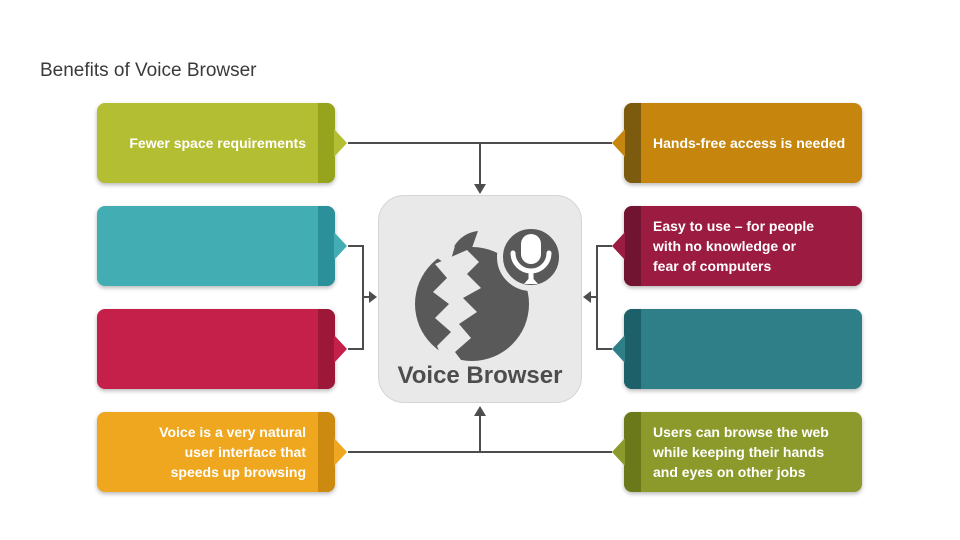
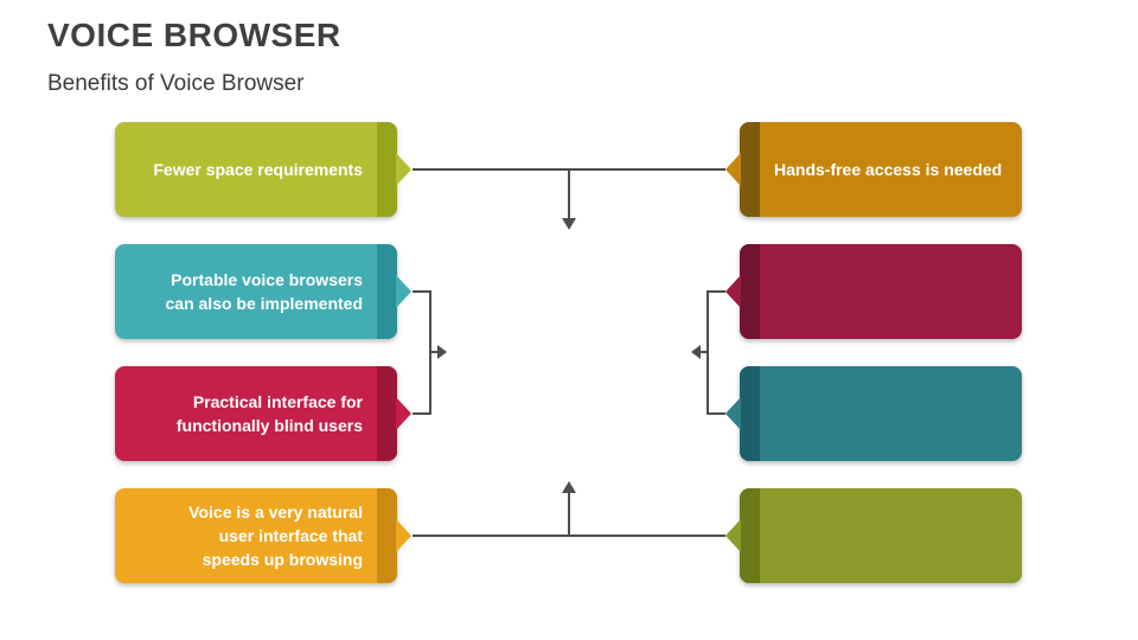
+ VOICE BROWSER
  Benefits of Voice Browser
  Fewer space requirements
+ Portable voice browsers
+ can also be implemented
+ Practical interface for
+ functionally blind users
  Voice is a very natural
  user interface that
  speeds up browsing
  Hands-free access is needed
- Easy to use – for people
- with no knowledge or
- fear of computers
- Users can browse the web
- while keeping their hands
- and eyes on other jobs
- Voice Browser
